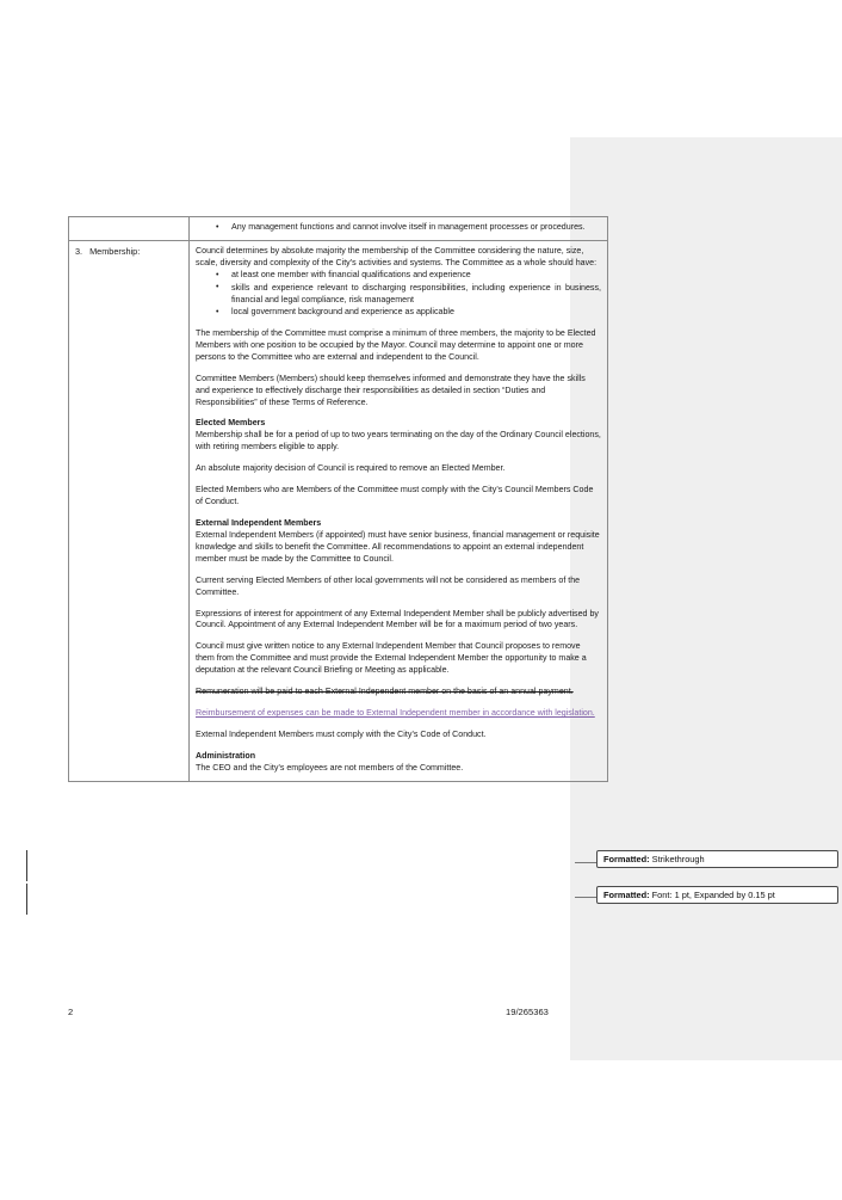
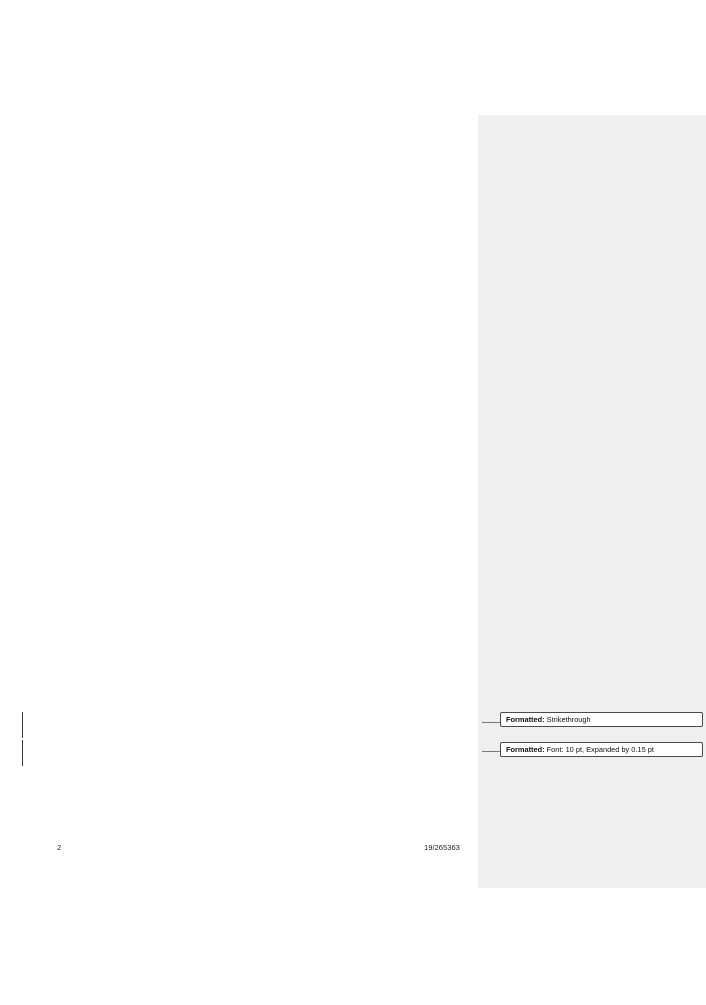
- 	Any management functions and cannot involve itself in management processes or procedures.
- 3. Membership:	Council determines by absolute majority the membership of the Committee considering the nature, size, scale, diversity and complexity of the City’s activities and systems. The Committee as a whole should have: at least one member with financial qualifications and experience skills and experience relevant to discharging responsibilities, including experience in business, financial and legal compliance, risk management local government background and experience as applicable The membership of the Committee must comprise a minimum of three members, the majority to be Elected Members with one position to be occupied by the Mayor. Council may determine to appoint one or more persons to the Committee who are external and independent to the Council. Committee Members (Members) should keep themselves informed and demonstrate they have the skills and experience to effectively discharge their responsibilities as detailed in section “Duties and Responsibilities” of these Terms of Reference. Elected Members Membership shall be for a period of up to two years terminating on the day of the Ordinary Council elections, with retiring members eligible to apply. An absolute majority decision of Council is required to remove an Elected Member. Elected Members who are Members of the Committee must comply with the City’s Council Members Code of Conduct. External Independent Members External Independent Members (if appointed) must have senior business, financial management or requisite knowledge and skills to benefit the Committee. All recommendations to appoint an external independent member must be made by the Committee to Council. Current serving Elected Members of other local governments will not be considered as members of the Committee. Expressions of interest for appointment of any External Independent Member shall be publicly advertised by Council. Appointment of any External Independent Member will be for a maximum period of two years. Council must give written notice to any External Independent Member that Council proposes to remove them from the Committee and must provide the External Independent Member the opportunity to make a deputation at the relevant Council Briefing or Meeting as applicable. Remuneration will be paid to each External Independent member on the basis of an annual payment. Reimbursement of expenses can be made to External Independent member in accordance with legislation. External Independent Members must comply with the City’s Code of Conduct. Administration The CEO and the City’s employees are not members of the Committee.
  Formatted: Strikethrough
- Formatted: Font: 1 pt, Expanded by 0.15 pt
+ Formatted: Font: 10 pt, Expanded by 0.15 pt
  2
  19/265363
